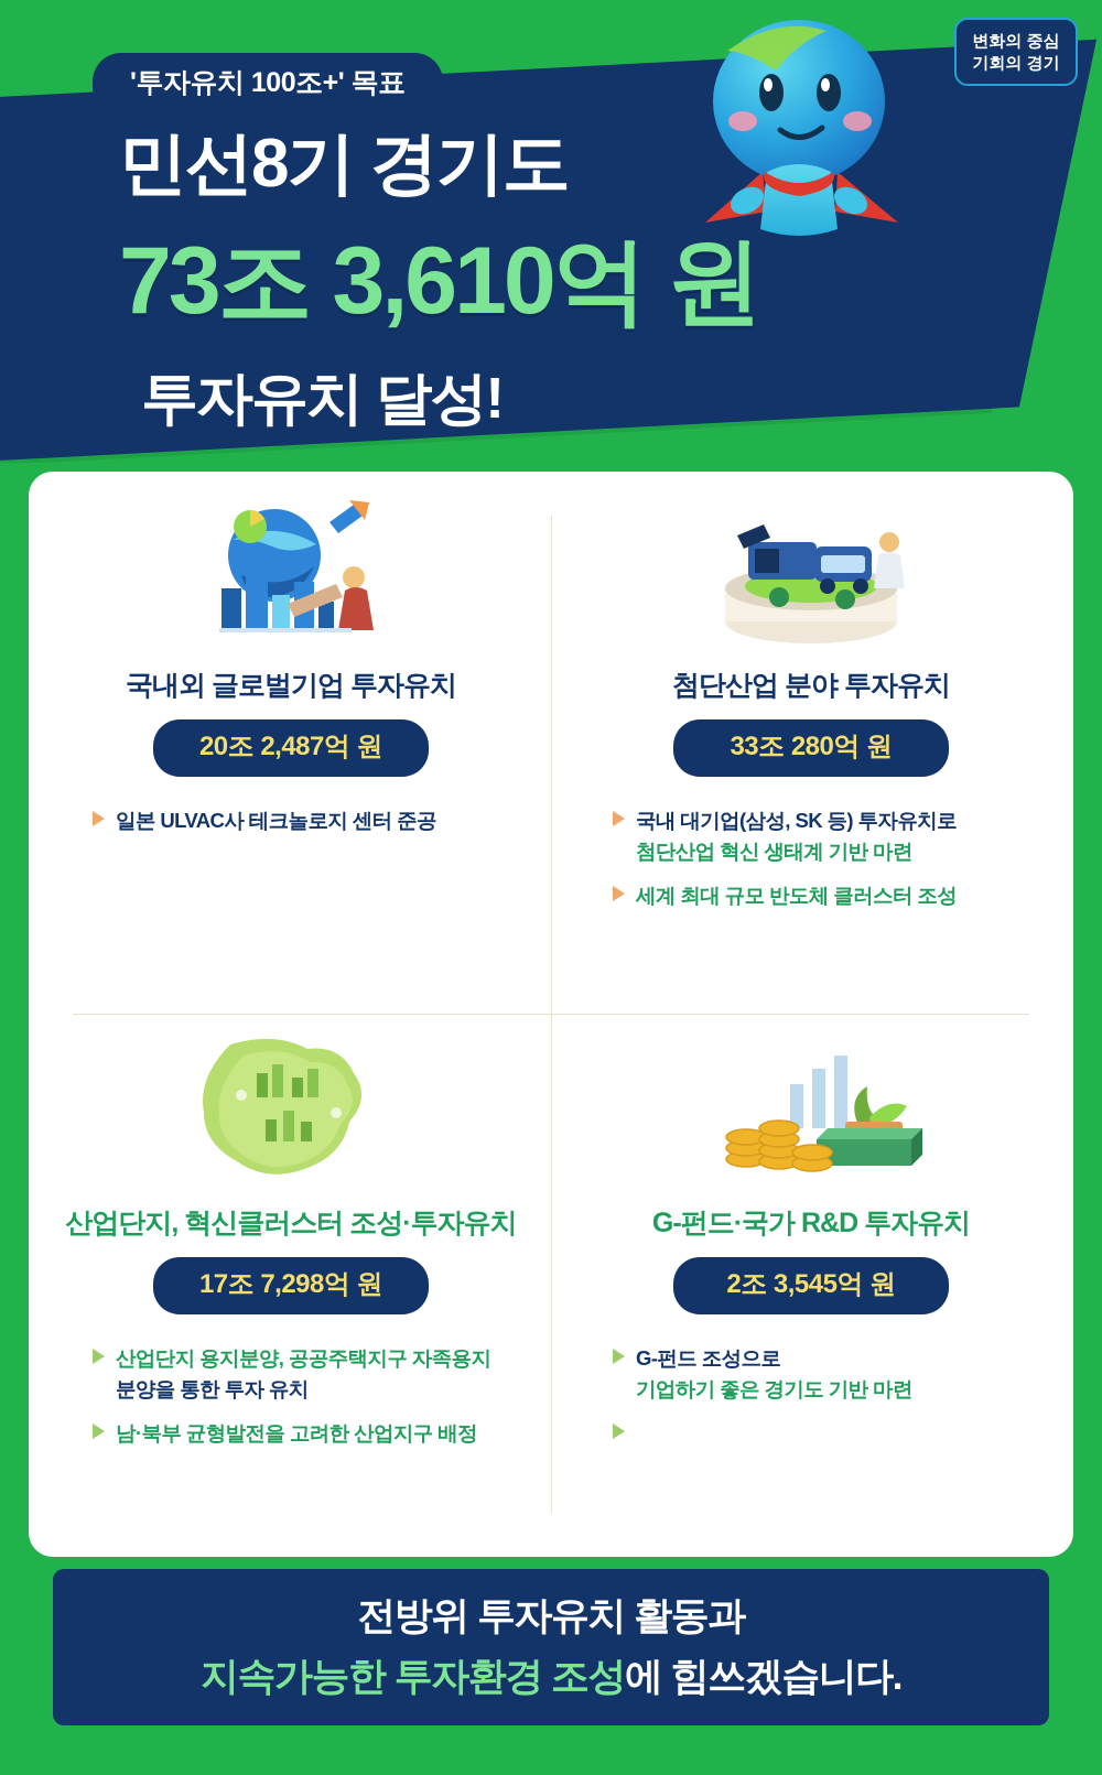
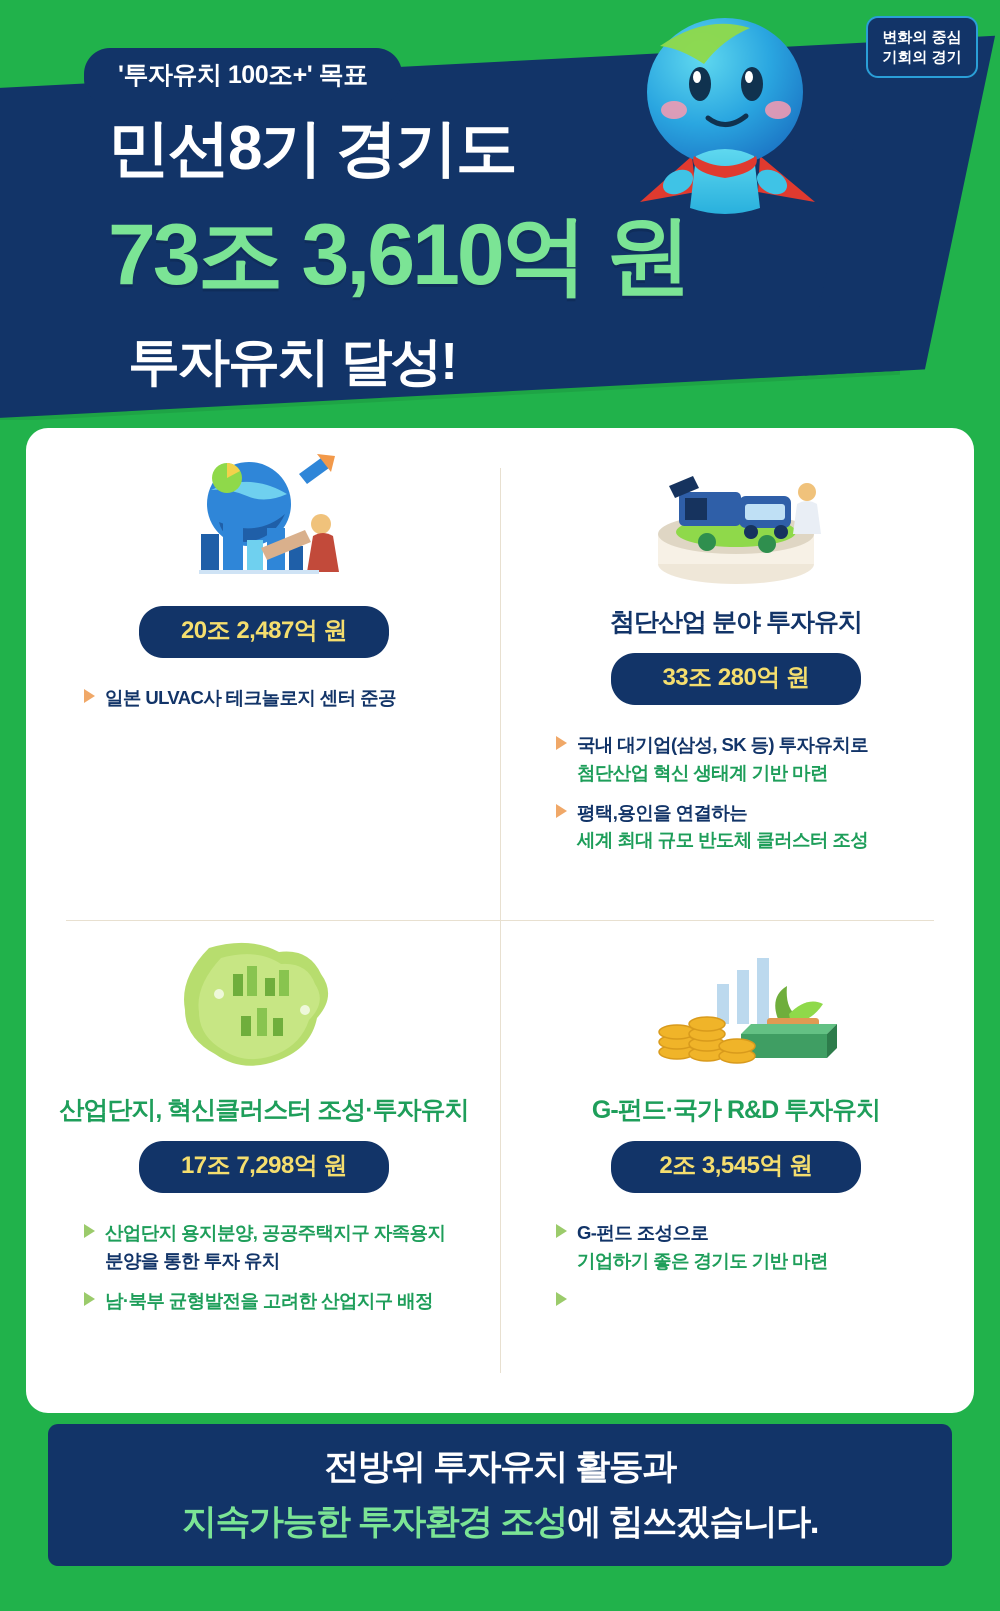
  변화의 중심
  기회의 경기
  '투자유치 100조+' 목표
  민선8기 경기도
  73조 3,610억 원
  투자유치 달성!
- 국내외 글로벌기업 투자유치
  20조 2,487억 원
  일본 ULVAC사 테크놀로지 센터 준공
  첨단산업 분야 투자유치
  33조 280억 원
  국내 대기업(삼성, SK 등) 투자유치로
  첨단산업 혁신 생태계 기반 마련
+ 평택,용인을 연결하는
  세계 최대 규모 반도체 클러스터 조성
  산업단지, 혁신클러스터 조성·투자유치
  17조 7,298억 원
  산업단지 용지분양, 공공주택지구 자족용지
  분양을 통한 투자 유치
  남·북부 균형발전을 고려한 산업지구 배정
  G-펀드·국가 R&D 투자유치
  2조 3,545억 원
  G-펀드 조성으로
  기업하기 좋은 경기도 기반 마련
  전방위 투자유치 활동과
  지속가능한 투자환경 조성에 힘쓰겠습니다.
